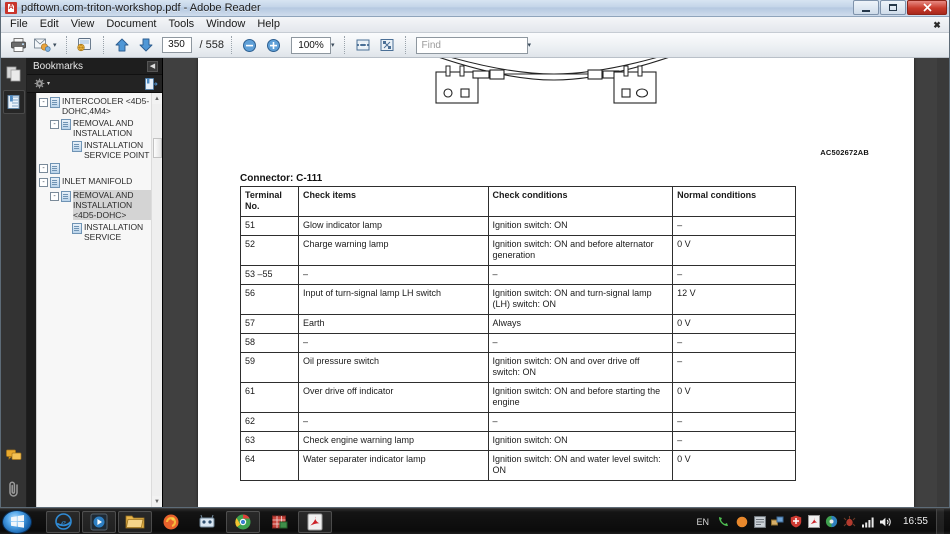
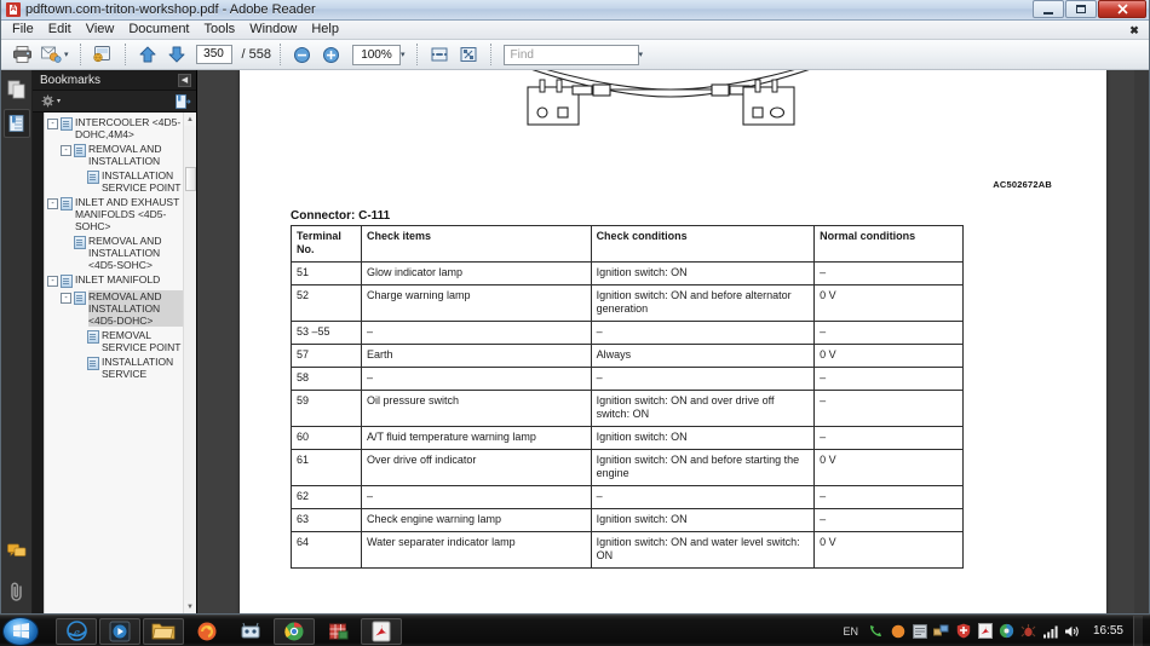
  pdftown.com-triton-workshop.pdf - Adobe Reader
  File
  Edit
  View
  Document
  Tools
  Window
  Help
  ✖
  350
  / 558
  100%
  Find
  Bookmarks
  INTERCOOLER <4D5-DOHC,4M4>
  REMOVAL AND INSTALLATION
  INSTALLATION SERVICE POINT
+ INLET AND EXHAUST MANIFOLDS <4D5-SOHC>
+ REMOVAL AND INSTALLATION <4D5-SOHC>
  INLET MANIFOLD
  REMOVAL AND INSTALLATION <4D5-DOHC>
+ REMOVAL SERVICE POINT
  INSTALLATION SERVICE
  AC502672AB
  Connector: C-111
  Terminal No.	Check items	Check conditions	Normal conditions
  51	Glow indicator lamp	Ignition switch: ON	–
  52	Charge warning lamp	Ignition switch: ON and before alternator generation	0 V
  53 –55	–	–	–
- 56	Input of turn-signal lamp LH switch	Ignition switch: ON and turn-signal lamp (LH) switch: ON	12 V
  57	Earth	Always	0 V
  58	–	–	–
  59	Oil pressure switch	Ignition switch: ON and over drive off switch: ON	–
+ 60	A/T fluid temperature warning lamp	Ignition switch: ON	–
  61	Over drive off indicator	Ignition switch: ON and before starting the engine	0 V
  62	–	–	–
  63	Check engine warning lamp	Ignition switch: ON	–
  64	Water separater indicator lamp	Ignition switch: ON and water level switch: ON	0 V
  e
  EN
  16:55
